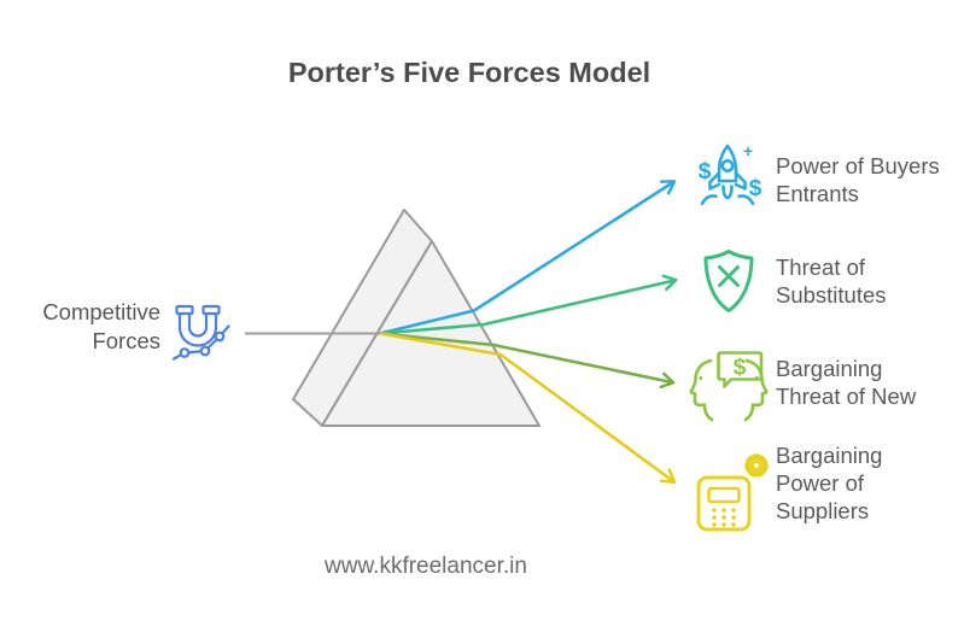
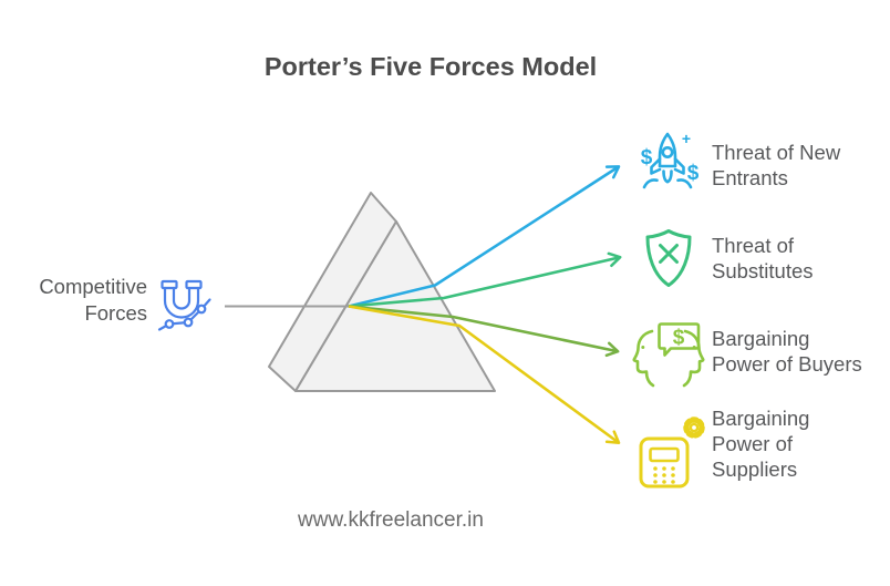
  Porter’s Five Forces Model
  Competitive
  Forces
  $
  $
  +
- Power of Buyers
+ Threat of New
  Entrants
  Threat of
  Substitutes
  $
  Bargaining
- Threat of New
+ Power of Buyers
  Bargaining
  Power of
  Suppliers
  www.kkfreelancer.in
